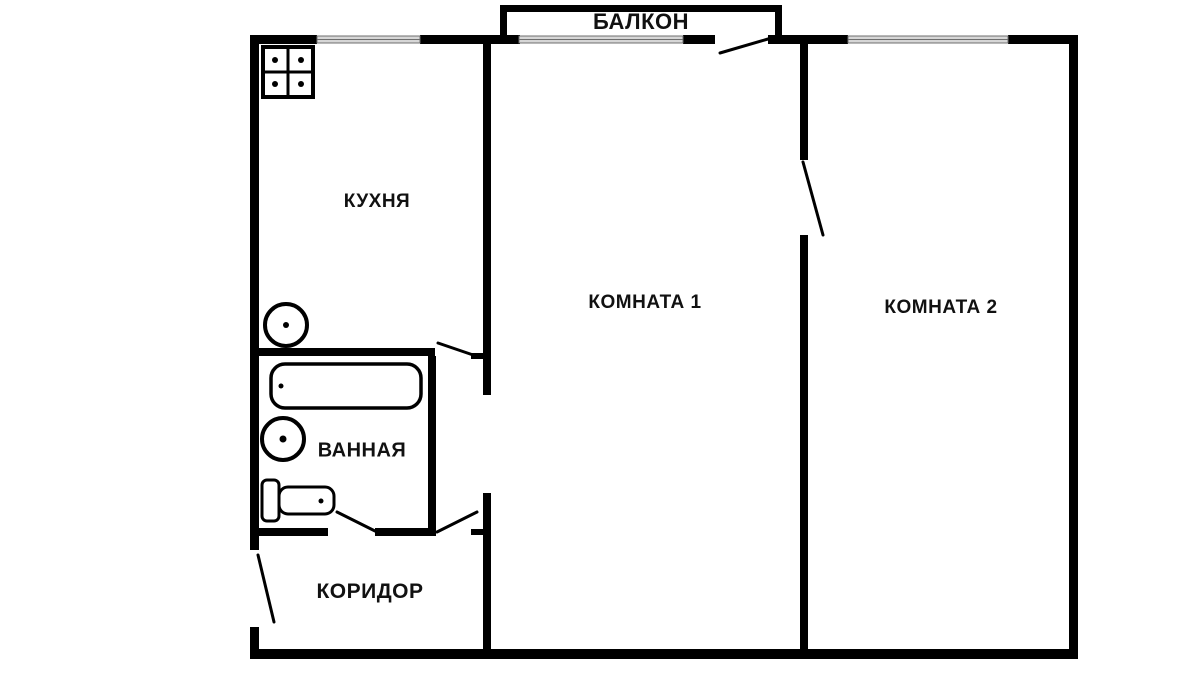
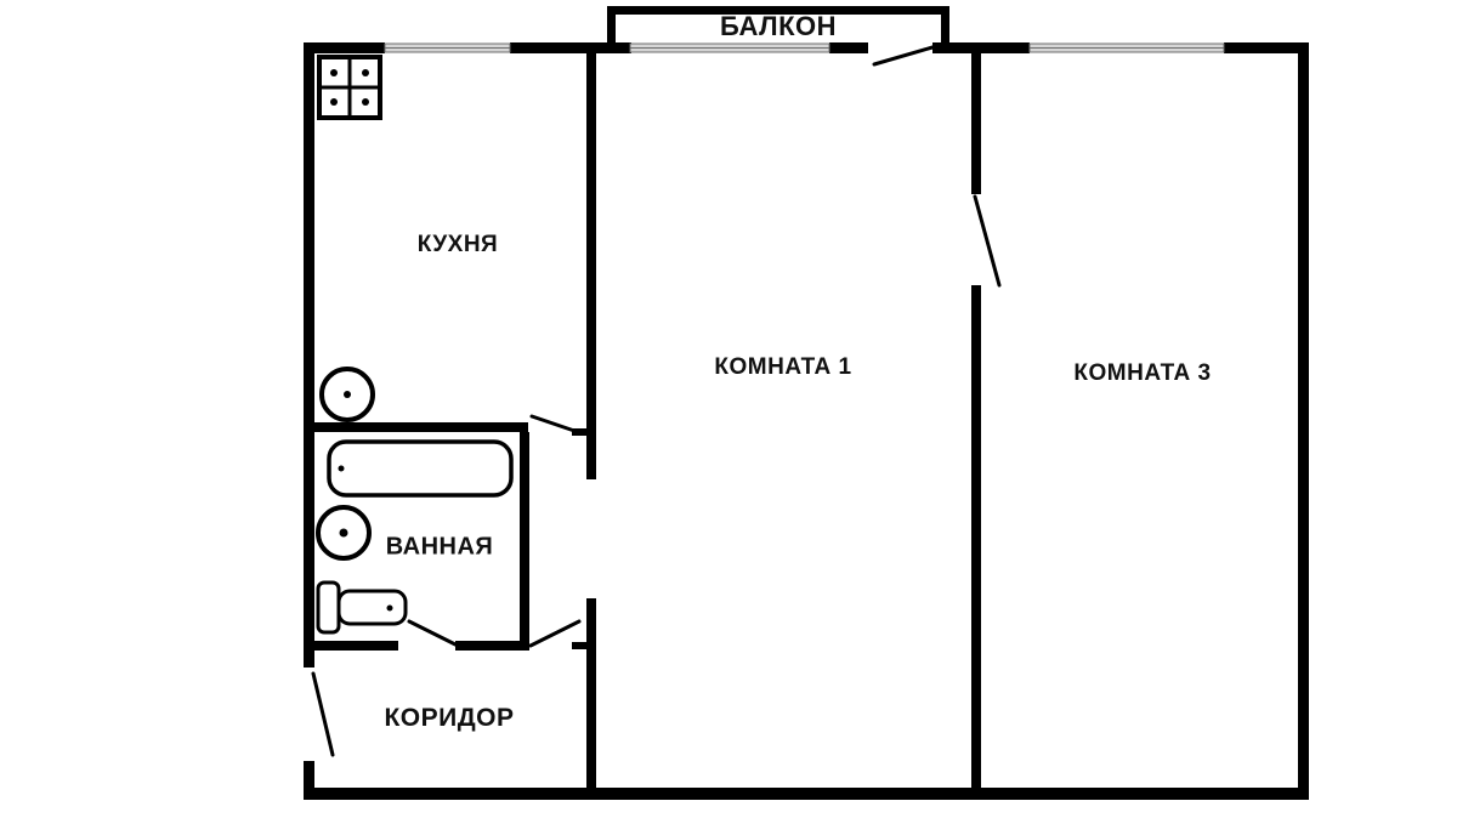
  БАЛКОН
  КУХНЯ
  КОМНАТА 1
- КОМНАТА 2
+ КОМНАТА 3
  ВАННАЯ
  КОРИДОР
